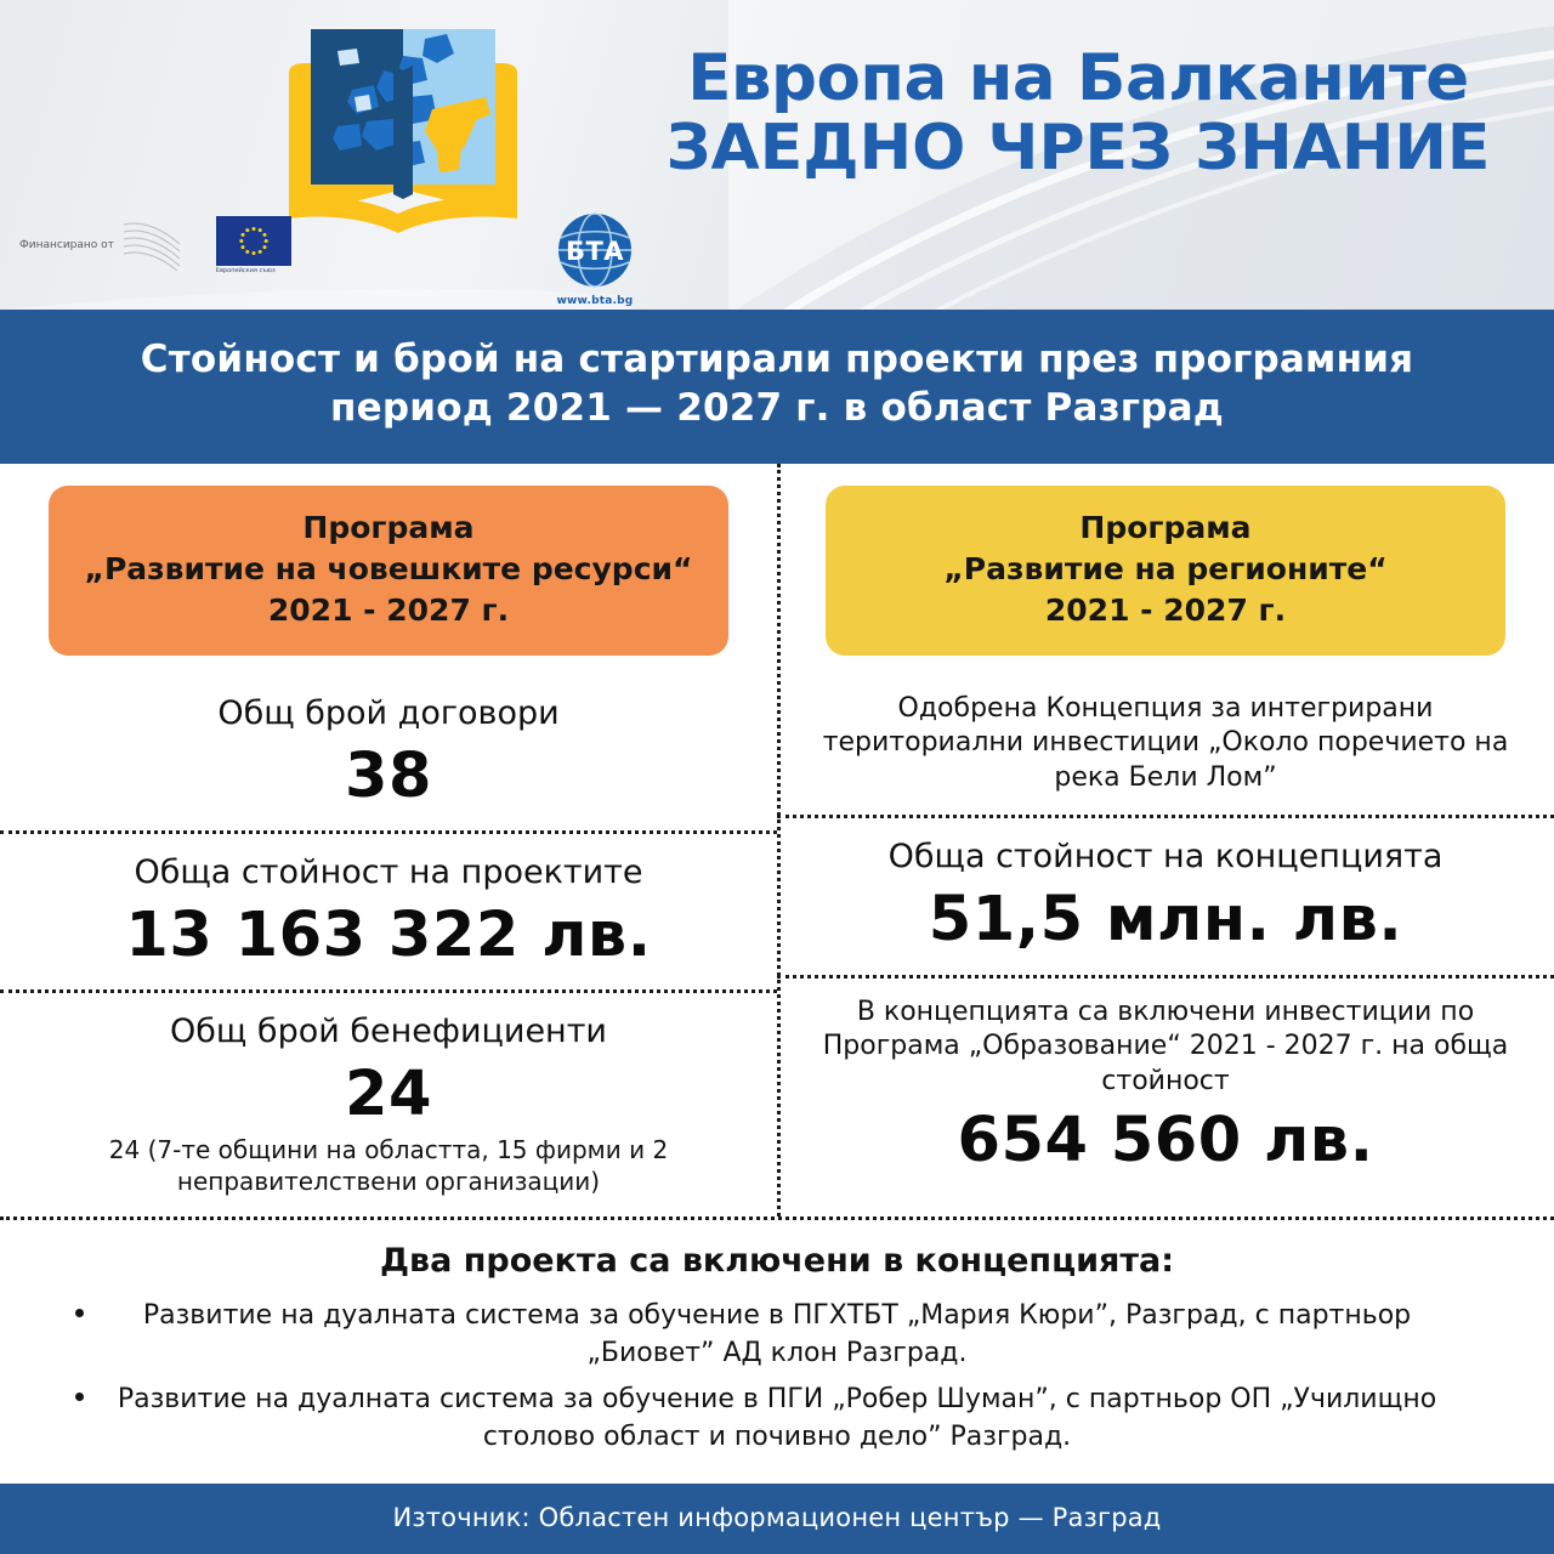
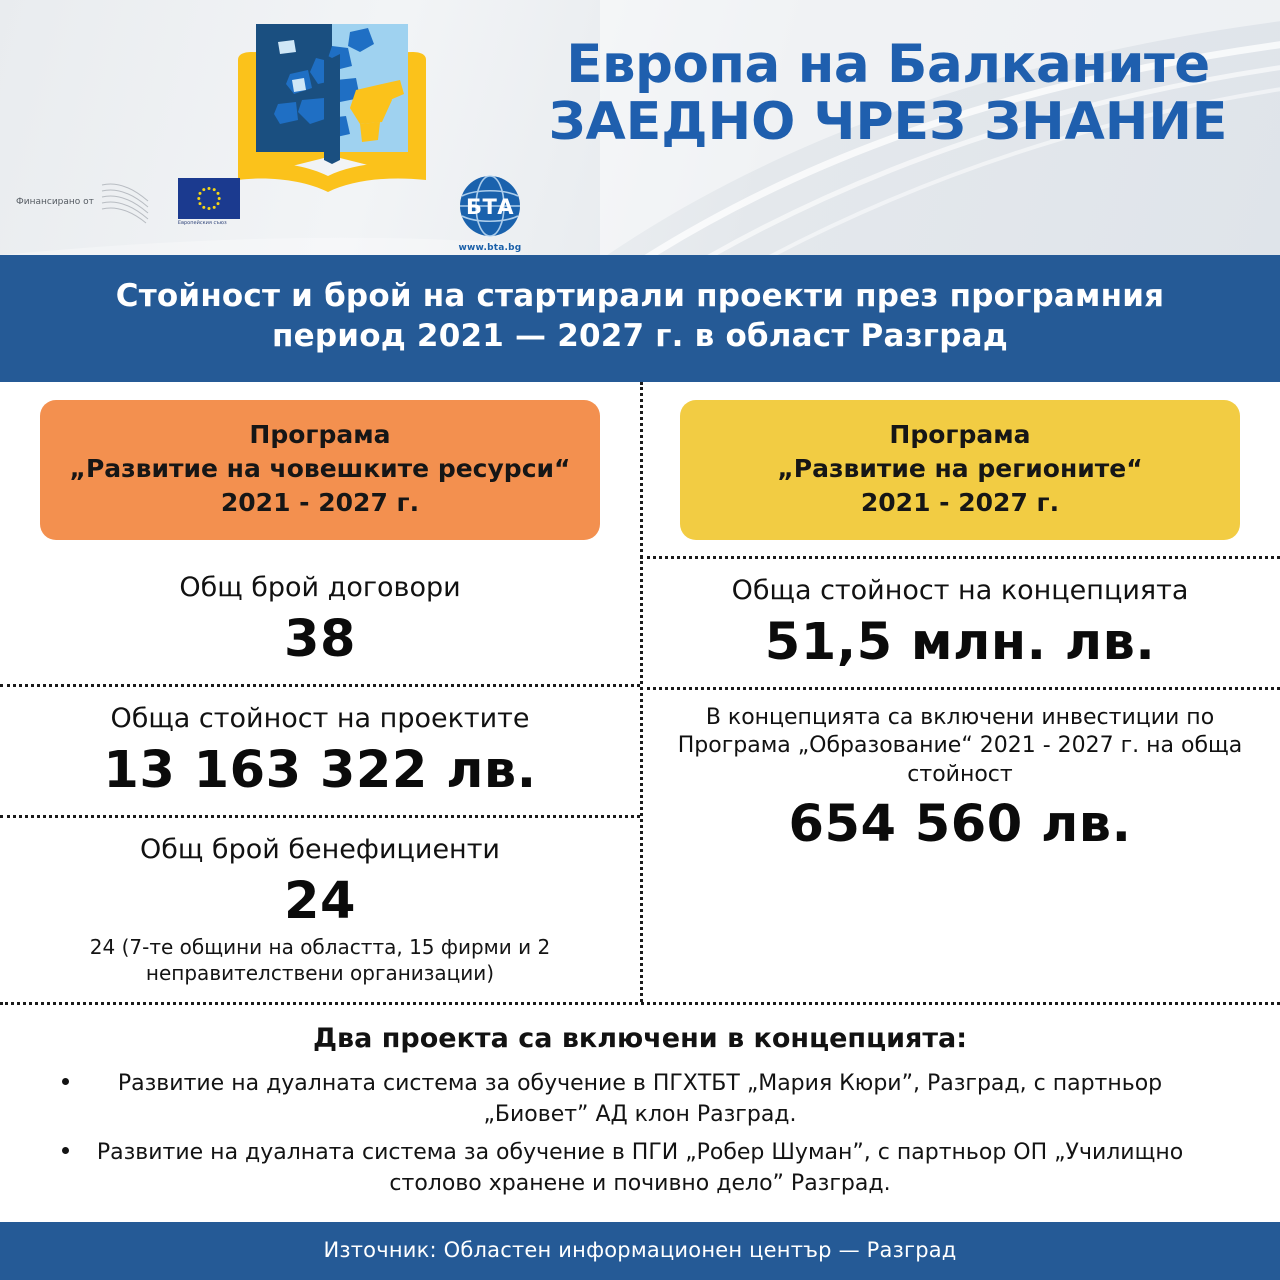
  Европа на Балканите
  ЗАЕДНО ЧРЕЗ ЗНАНИЕ
  Финансирано от
  БТА
  www.bta.bg
  Стойност и брой на стартирали проекти през програмния период 2021 — 2027 г. в област Разград
  Програма
  „Развитие на човешките ресурси“
  2021 - 2027 г.
  Общ брой договори
  38
  Обща стойност на проектите
  13 163 322 лв.
  Общ брой бенефициенти
  24
  24 (7-те общини на областта, 15 фирми и 2 неправителствени организации)
  Програма
  „Развитие на регионите“
  2021 - 2027 г.
- Одобрена Концепция за интегрирани териториални инвестиции „Около поречието на река Бели Лом”
  Обща стойност на концепцията
  51,5 млн. лв.
  В концепцията са включени инвестиции по Програма „Образование“ 2021 - 2027 г. на обща стойност
  654 560 лв.
  Два проекта са включени в концепцията:
  Развитие на дуалната система за обучение в ПГХТБТ „Мария Кюри”, Разград, с партньор „Биовет” АД клон Разград.
- Развитие на дуалната система за обучение в ПГИ „Робер Шуман”, с партньор ОП „Училищно столово област и почивно дело” Разград.
+ Развитие на дуалната система за обучение в ПГИ „Робер Шуман”, с партньор ОП „Училищно столово хранене и почивно дело” Разград.
  Източник: Областен информационен център — Разград
